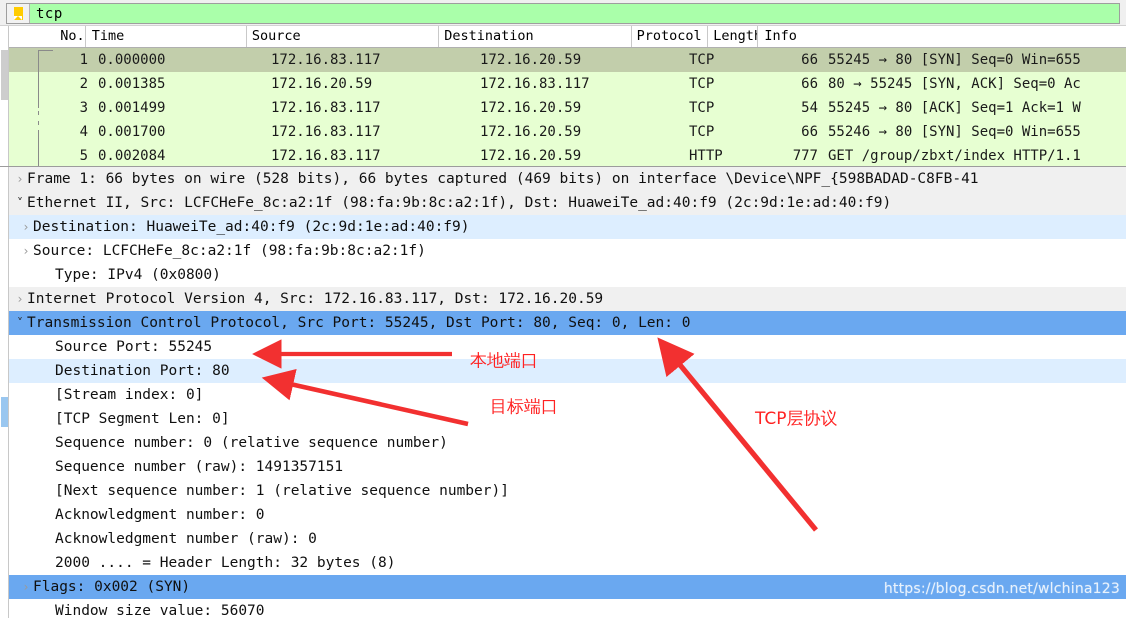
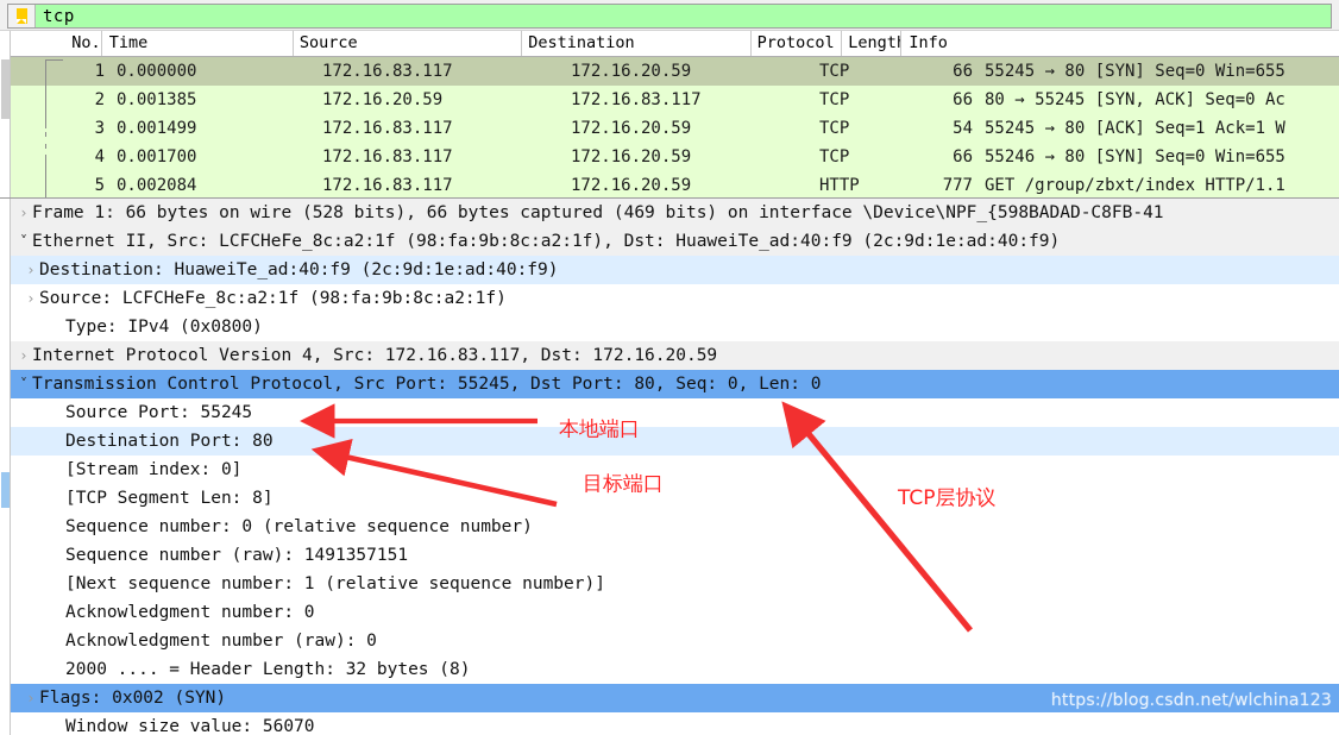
  tcp
  No.
  Time
  Source
  Destination
  Protocol
  Length
  Info
  1
  0.000000
  172.16.83.117
  172.16.20.59
  TCP
  66
  55245 → 80 [SYN] Seq=0 Win=655
  2
  0.001385
  172.16.20.59
  172.16.83.117
  TCP
  66
  80 → 55245 [SYN, ACK] Seq=0 Ac
  3
  0.001499
  172.16.83.117
  172.16.20.59
  TCP
  54
  55245 → 80 [ACK] Seq=1 Ack=1 W
  4
  0.001700
  172.16.83.117
  172.16.20.59
  TCP
  66
  55246 → 80 [SYN] Seq=0 Win=655
  5
  0.002084
  172.16.83.117
  172.16.20.59
  HTTP
  777
  GET /group/zbxt/index HTTP/1.1
  › Frame 1: 66 bytes on wire (528 bits), 66 bytes captured (469 bits) on interface \Device\NPF_{598BADAD-C8FB-41
  ˅ Ethernet II, Src: LCFCHeFe_8c:a2:1f (98:fa:9b:8c:a2:1f), Dst: HuaweiTe_ad:40:f9 (2c:9d:1e:ad:40:f9)
  › Destination: HuaweiTe_ad:40:f9 (2c:9d:1e:ad:40:f9)
  › Source: LCFCHeFe_8c:a2:1f (98:fa:9b:8c:a2:1f)
  Type: IPv4 (0x0800)
  › Internet Protocol Version 4, Src: 172.16.83.117, Dst: 172.16.20.59
  ˅ Transmission Control Protocol, Src Port: 55245, Dst Port: 80, Seq: 0, Len: 0
  Source Port: 55245
  Destination Port: 80
  [Stream index: 0]
- [TCP Segment Len: 0]
+ [TCP Segment Len: 8]
  Sequence number: 0 (relative sequence number)
  Sequence number (raw): 1491357151
  [Next sequence number: 1 (relative sequence number)]
  Acknowledgment number: 0
  Acknowledgment number (raw): 0
  2000 .... = Header Length: 32 bytes (8)
  › Flags: 0x002 (SYN)
  Window size value: 56070
  本地端口
  目标端口
  TCP层协议
  https://blog.csdn.net/wlchina123
